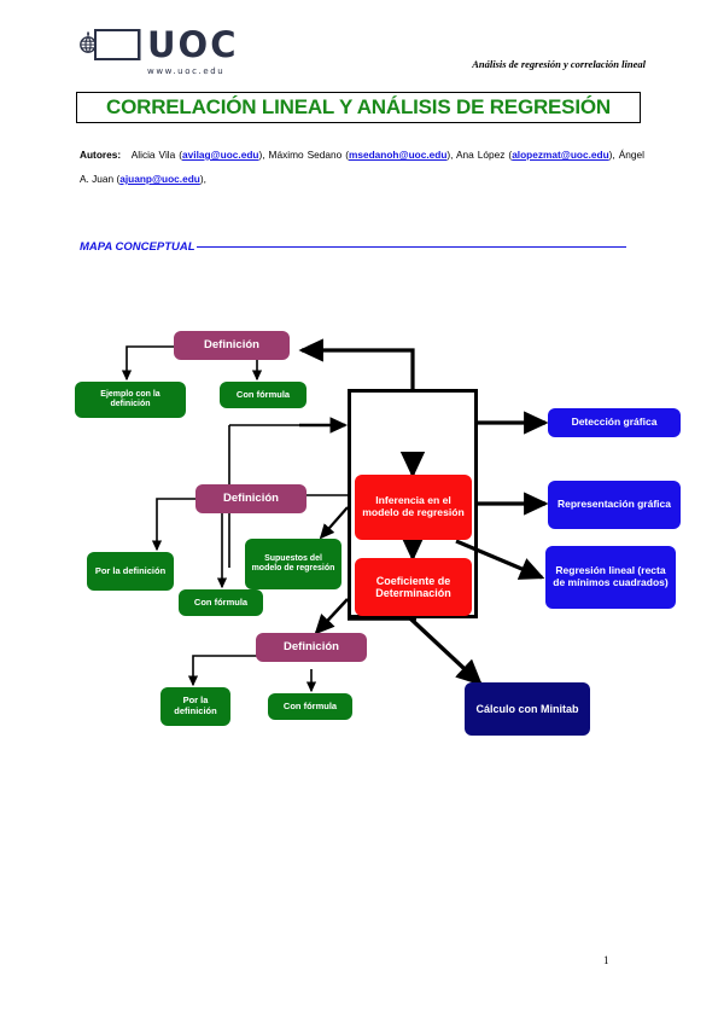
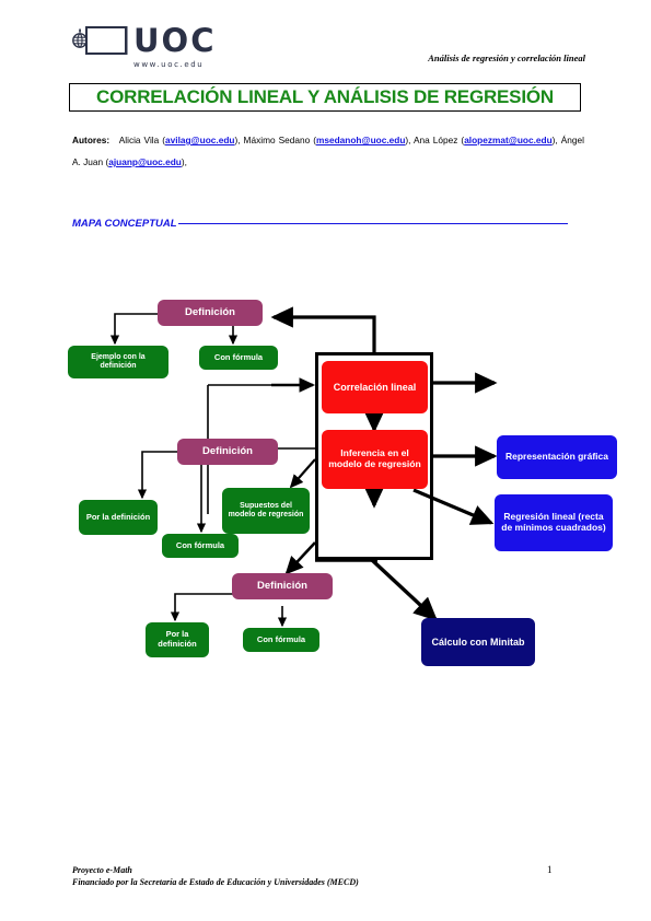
  UOC
  www.uoc.edu
  Análisis de regresión y correlación lineal
  CORRELACIÓN LINEAL Y ANÁLISIS DE REGRESIÓN
  Autores: Alicia Vila (avilag@uoc.edu), Máximo Sedano (msedanoh@uoc.edu), Ana López (alopezmat@uoc.edu), Ángel A. Juan (ajuanp@uoc.edu),
  MAPA CONCEPTUAL
  Definición
  Con fórmula
+ Correlación lineal
  Inferencia en el modelo de regresión
- Coeficiente de Determinación
- Detección gráfica
  Representación gráfica
  Regresión lineal (recta de mínimos cuadrados)
  Definición
  Por la definición
  Con fórmula
  Definición
  Por la definición
  Con fórmula
  Cálculo con Minitab
+ Proyecto e-Math
+ Financiado por la Secretaría de Estado de Educación y Universidades (MECD)
  1
